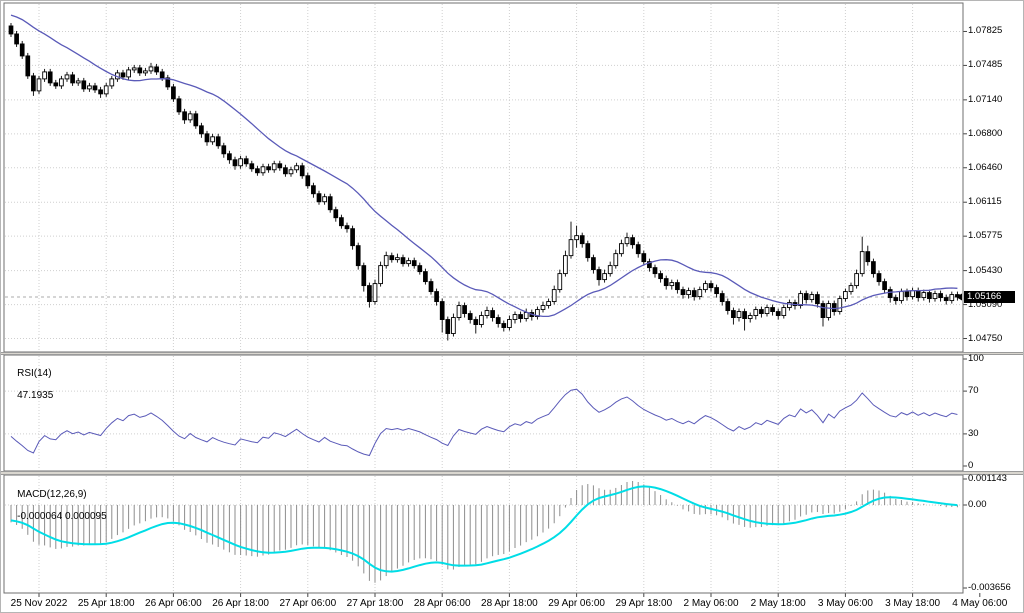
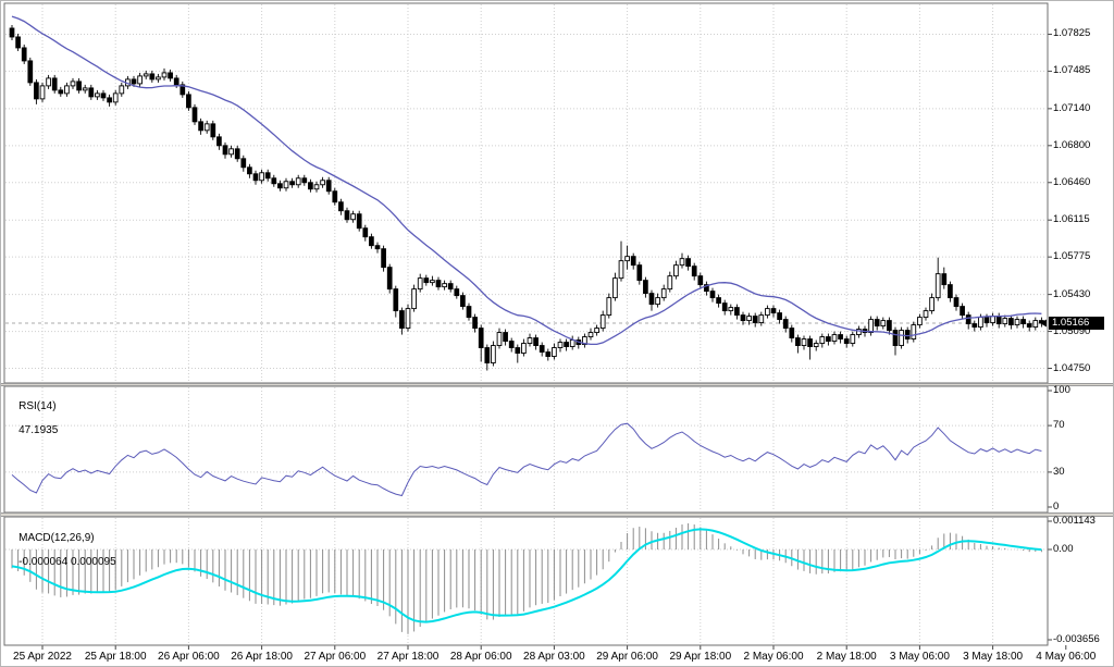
  RSI(14) 47.1935
  MACD(12,26,9) -0.000064 0.000095
  1.07825
  1.07485
  1.07140
  1.06800
  1.06460
  1.06115
  1.05775
  1.05430
  1.05090
  1.04750
  100
  70
  30
  0
  0.001143
  0.00
  -0.003656
- 25 Nov 2022
+ 25 Apr 2022
  25 Apr 18:00
  26 Apr 06:00
  26 Apr 18:00
  27 Apr 06:00
  27 Apr 18:00
  28 Apr 06:00
- 28 Apr 18:00
+ 28 Apr 03:00
  29 Apr 06:00
  29 Apr 18:00
  2 May 06:00
  2 May 18:00
  3 May 06:00
  3 May 18:00
  4 May 06:00
  1.05166
